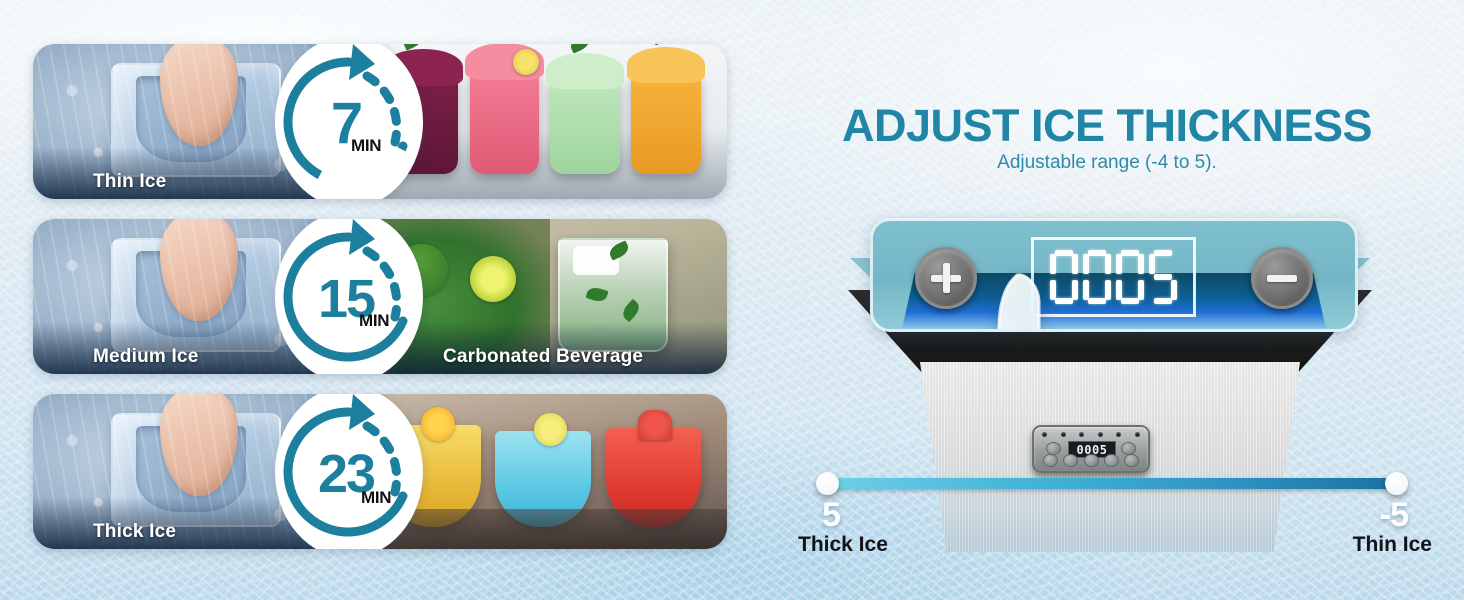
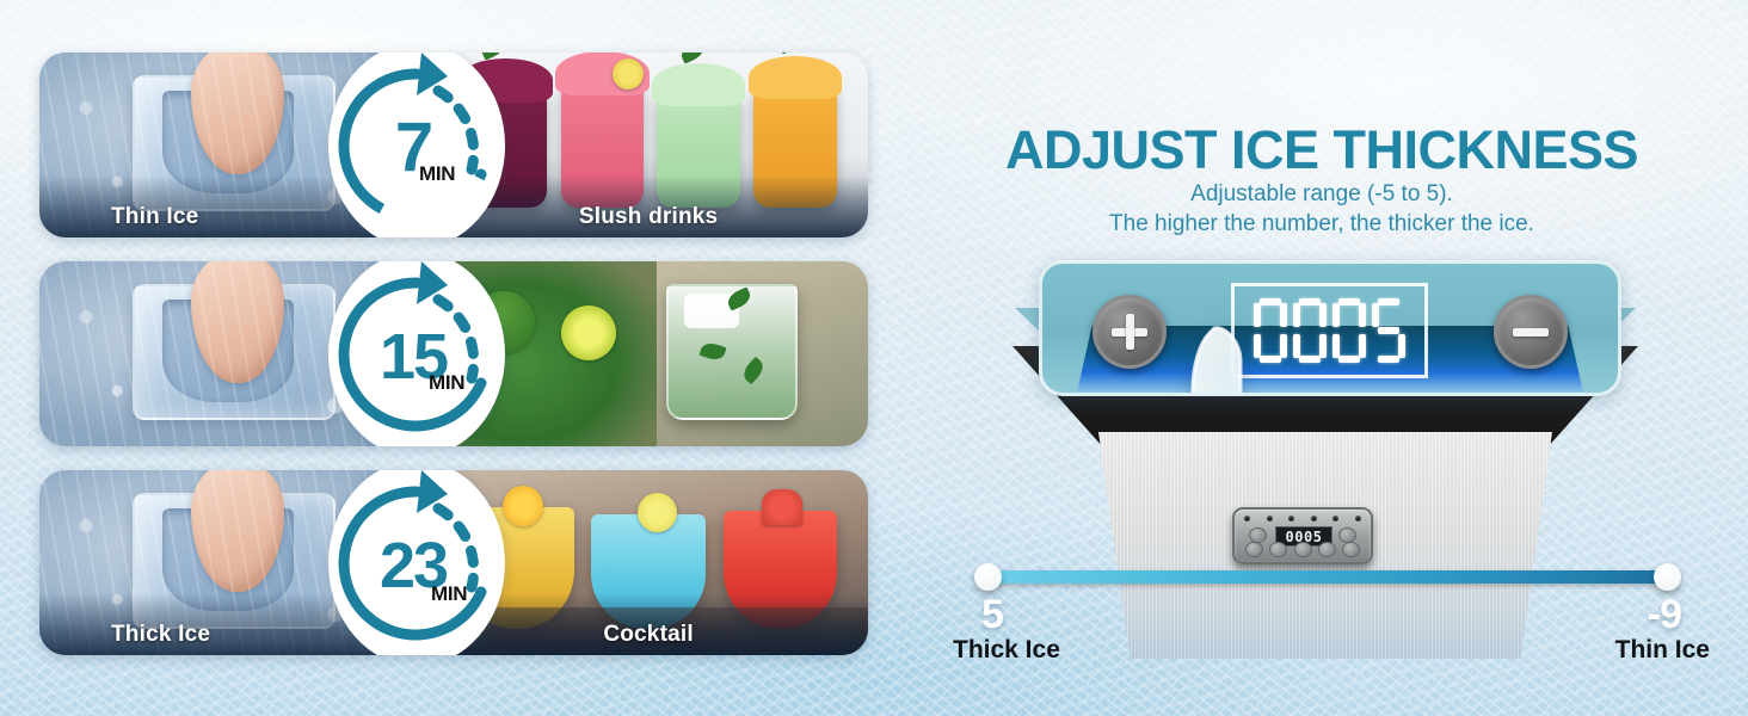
  Thin Ice
+ Slush drinks
  7
  MIN
- Medium Ice
- Carbonated Beverage
  15
  MIN
  Thick Ice
+ Cocktail
  23
  MIN
  ADJUST ICE THICKNESS
- Adjustable range (-4 to 5).
+ Adjustable range (-5 to 5).
+ The higher the number, the thicker the ice.
  0005
  5
- -5
+ -9
  Thick Ice
  Thin Ice
